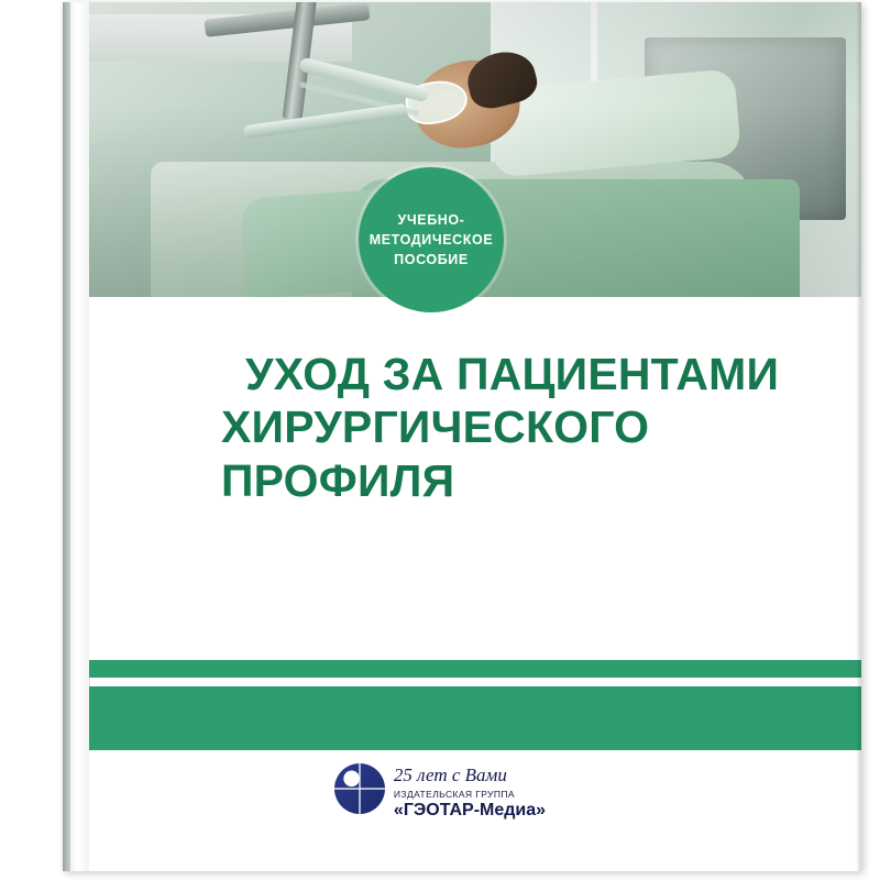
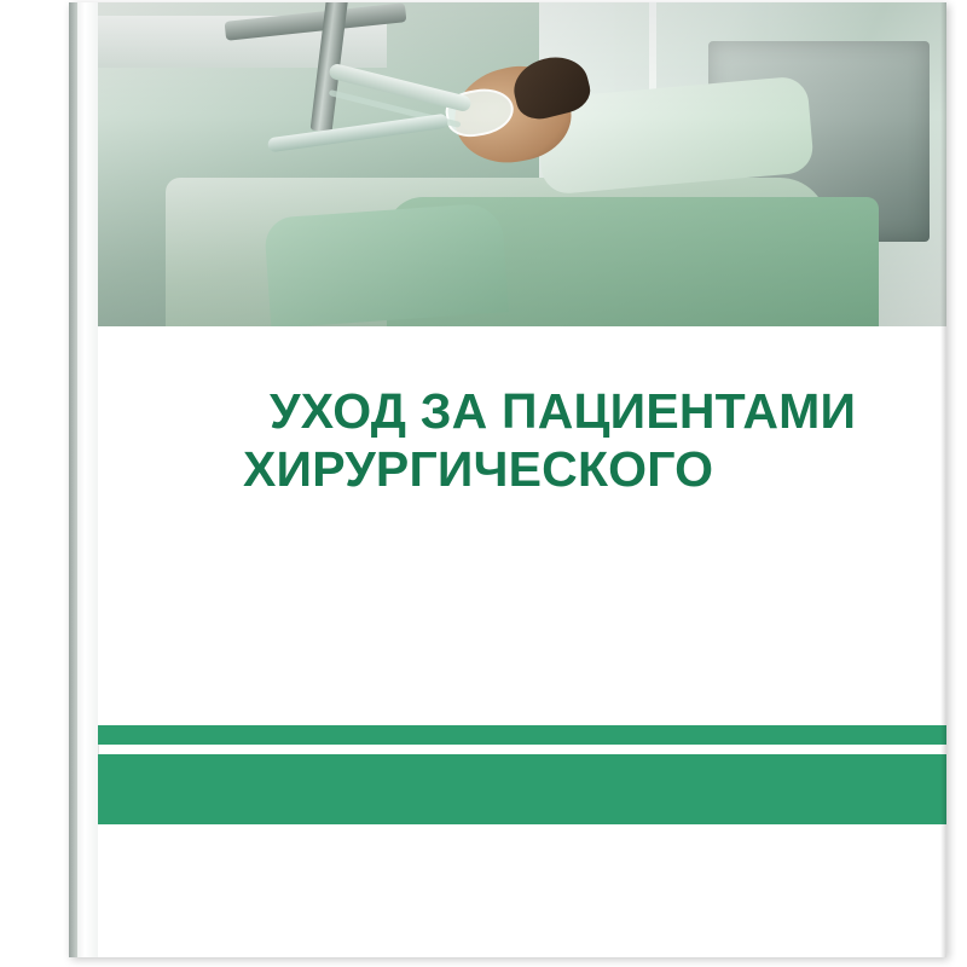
  УХОД ЗА ПАЦИЕНТАМИ
  ХИРУРГИЧЕСКОГО
- ПРОФИЛЯ
- УЧЕБНО-
- МЕТОДИЧЕСКОЕ
- ПОСОБИЕ
- 25 лет с Вами
- ИЗДАТЕЛЬСКАЯ ГРУППА
- «ГЭОТАР-Медиа»
